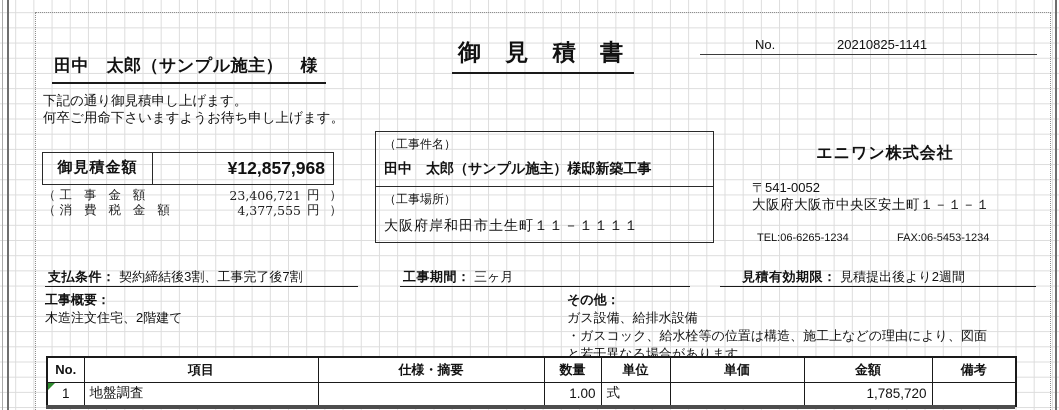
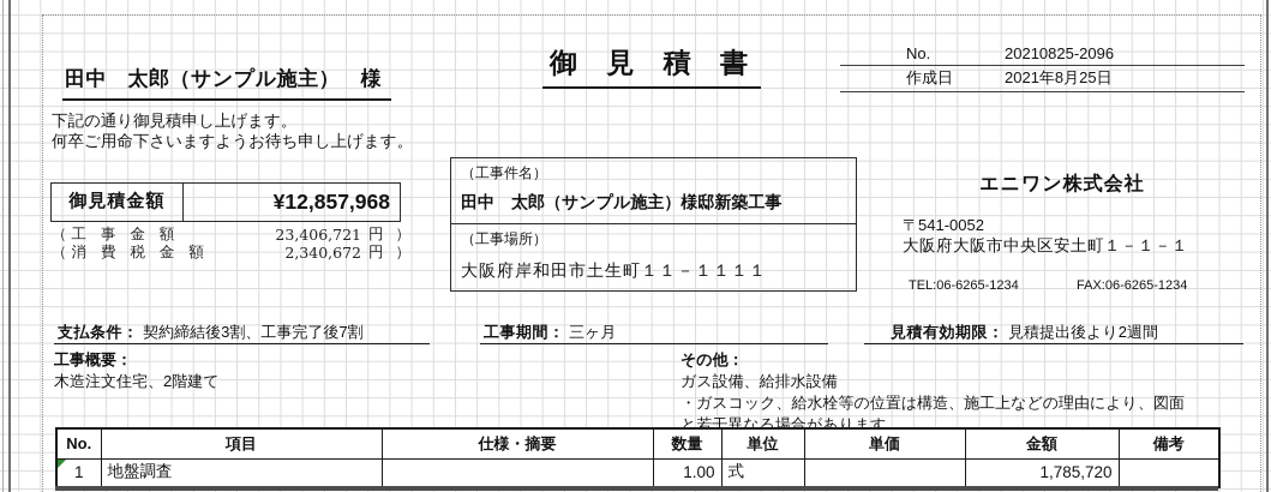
  御 見 積 書
  No.
- 20210825-1141
+ 20210825-2096
+ 作成日
+ 2021年8月25日
  田中 太郎（サンプル施主） 様
  下記の通り御見積申し上げます。
  何卒ご用命下さいますようお待ち申し上げます。
  御見積金額
  ¥12,857,968
  （工 事 金 額
  23,406,721
  円 ）
  （消 費 税 金 額
- 4,377,555
+ 2,340,672
  円 ）
  （工事件名）
  田中 太郎（サンプル施主）様邸新築工事
  （工事場所）
  大阪府岸和田市土生町１１－１１１１
  エニワン株式会社
  〒541-0052
  大阪府大阪市中央区安土町１－１－１
  TEL:06-6265-1234
- FAX:06-5453-1234
+ FAX:06-6265-1234
  支払条件： 契約締結後3割、工事完了後7割
  工事期間： 三ヶ月
  見積有効期限： 見積提出後より2週間
  工事概要：
  木造注文住宅、2階建て
  その他：
  ガス設備、給排水設備
  ・ガスコック、給水栓等の位置は構造、施工上などの理由により、図面
  と若干異なる場合があります。
  No.	項目	仕様・摘要	数量	単位	単価	金額	備考
  1	地盤調査		1.00	式		1,785,720
